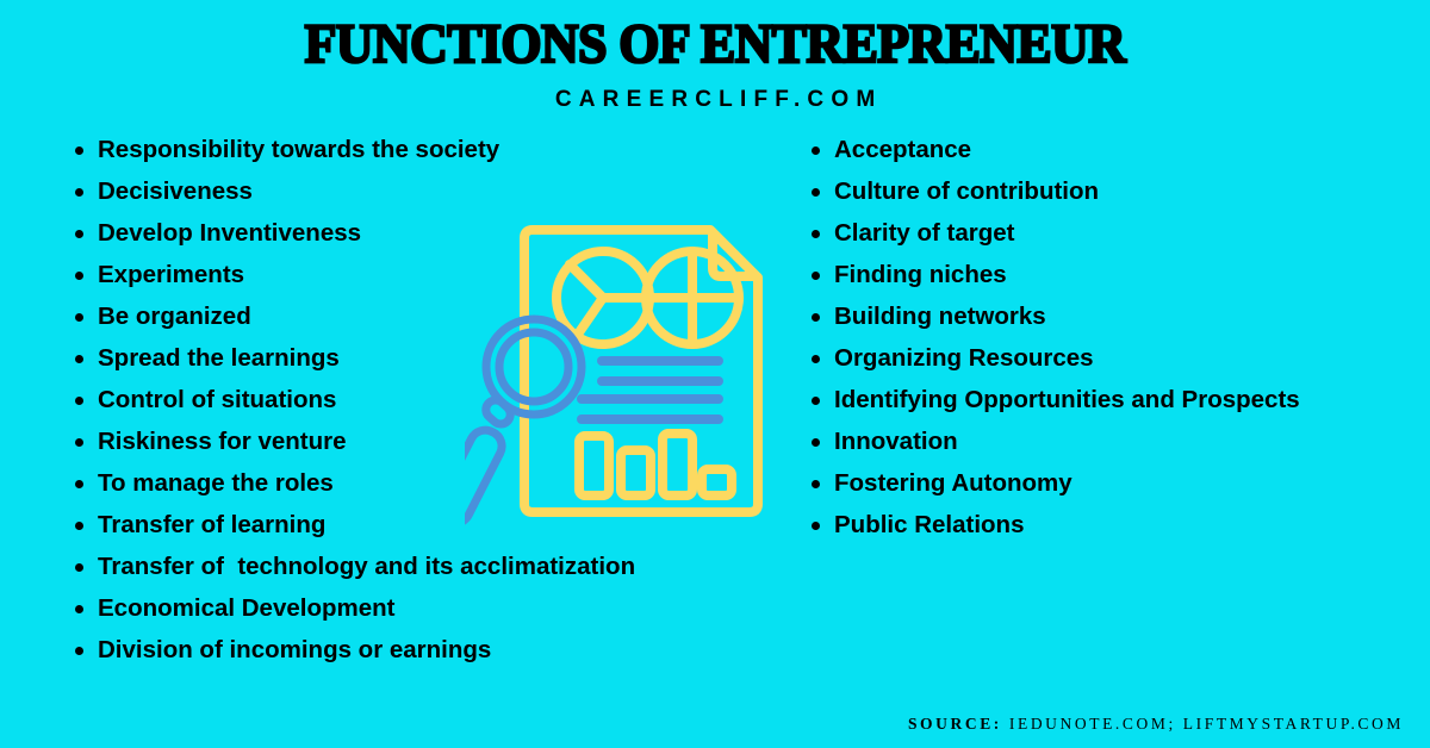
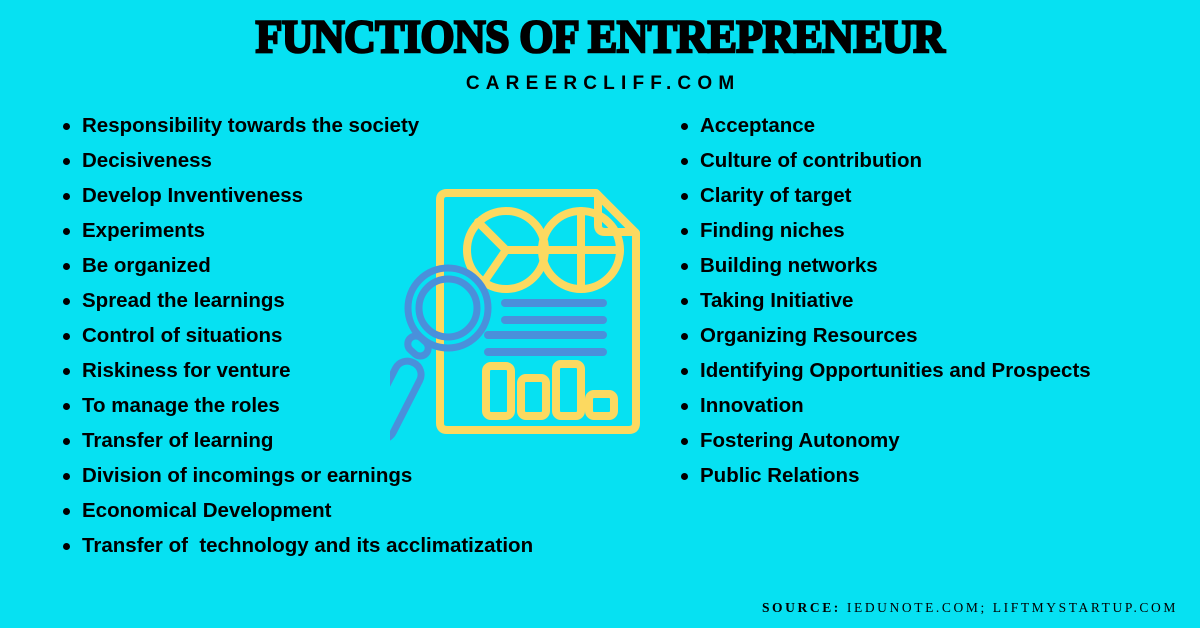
  FUNCTIONS OF ENTREPRENEUR
  CAREERCLIFF.COM
  Responsibility towards the society
  Decisiveness
  Develop Inventiveness
  Experiments
  Be organized
  Spread the learnings
  Control of situations
  Riskiness for venture
  To manage the roles
  Transfer of learning
- Transfer of technology and its acclimatization
+ Division of incomings or earnings
  Economical Development
- Division of incomings or earnings
+ Transfer of technology and its acclimatization
  Acceptance
  Culture of contribution
  Clarity of target
  Finding niches
  Building networks
+ Taking Initiative
  Organizing Resources
  Identifying Opportunities and Prospects
  Innovation
  Fostering Autonomy
  Public Relations
  SOURCE: IEDUNOTE.COM; LIFTMYSTARTUP.COM
